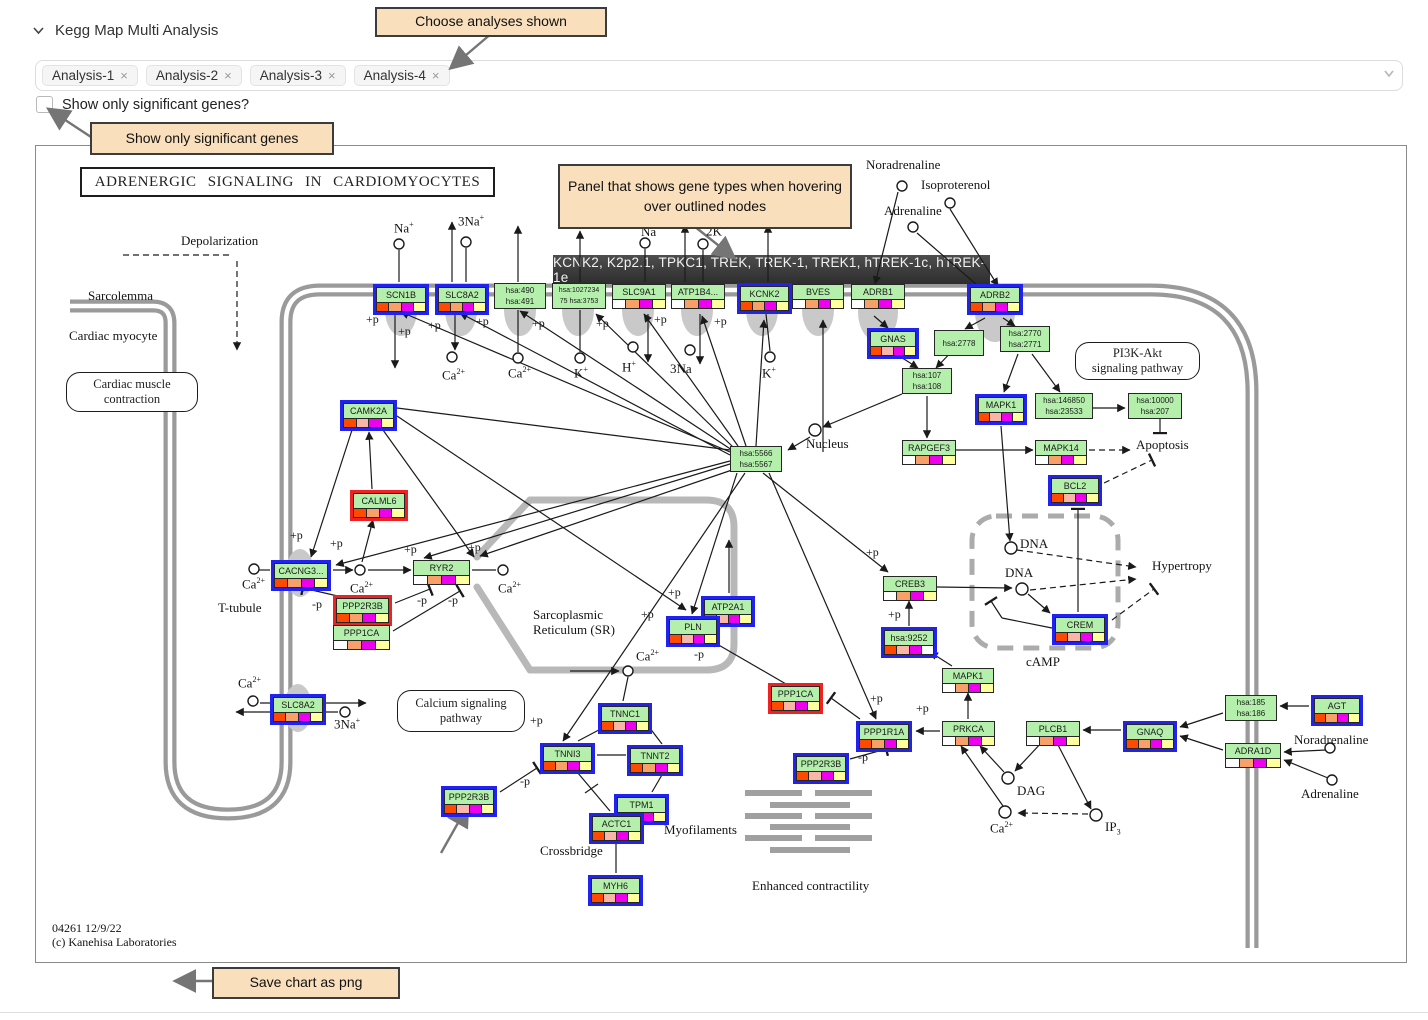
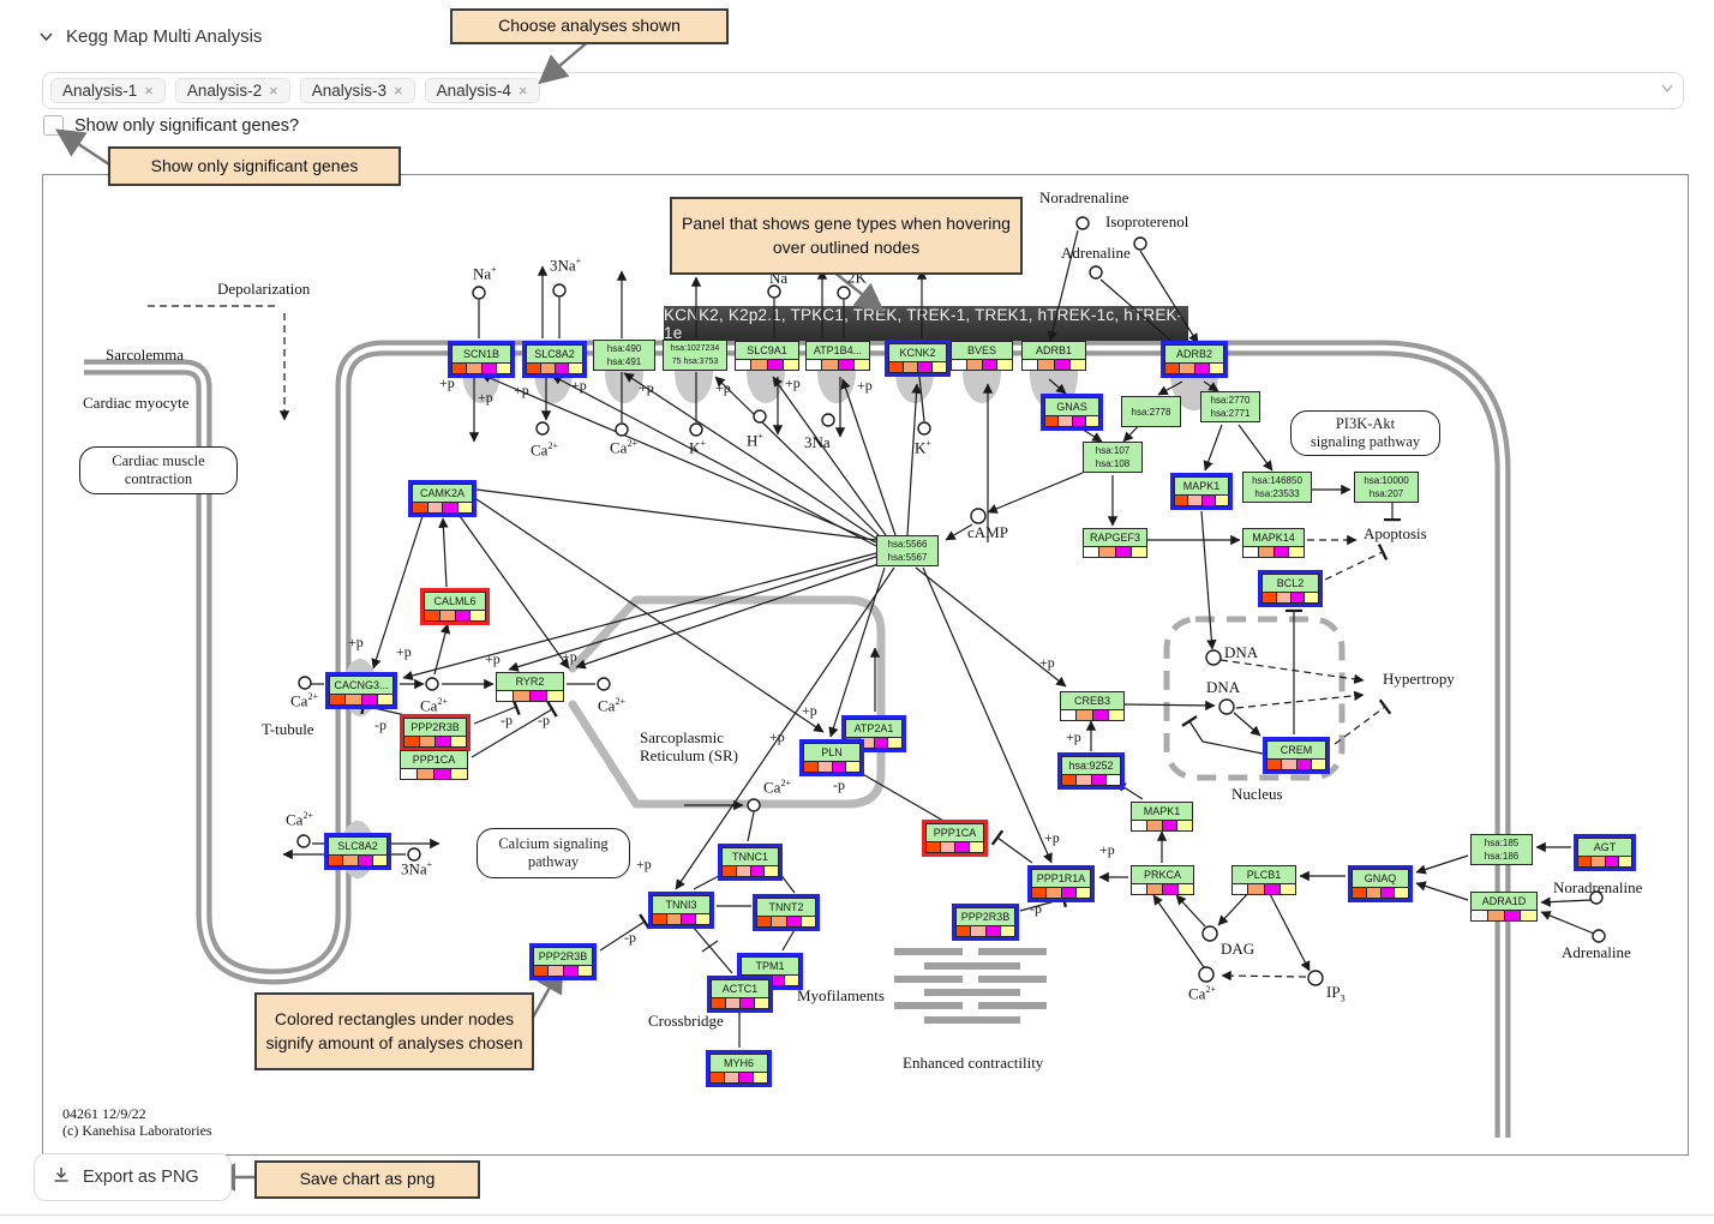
  Kegg Map Multi Analysis
  Analysis-1
  ×
  Analysis-2
  ×
  Analysis-3
  ×
  Analysis-4
  ×
  Show only significant genes?
- ADRENERGIC SIGNALING IN CARDIOMYOCYTES
  Cardiac muscle
  contraction
  PI3K-Akt
  signaling pathway
  Calcium signaling
  pathway
  KCNK2, K2p2.1, TPKC1, TREK, TREK-1, TREK1, hTREK-1c, hTREK1e
  SCN1B
  SLC8A2
  hsa:490
  hsa:491
  SLC9A1
  ATP1B4...
  KCNK2
  BVES
  ADRB1
  ADRB2
  GNAS
  hsa:2778
  hsa:2770
  hsa:2771
  hsa:107
  hsa:108
  MAPK1
  hsa:146850
  hsa:23533
  hsa:10000
  hsa:207
  RAPGEF3
  MAPK14
  BCL2
  CAMK2A
  CALML6
  hsa:5566
  hsa:5567
  CACNG3...
  RYR2
  PPP2R3B
  PPP1CA
  ATP2A1
  PLN
  CREB3
  hsa:9252
  CREM
  PPP1CA
  MAPK1
  PPP1R1A
  PRKCA
  PLCB1
  GNAQ
  hsa:185
  hsa:186
  AGT
  ADRA1D
  PPP2R3B
  SLC8A2
  TNNC1
  TNNI3
  TNNT2
  TPM1
  ACTC1
  MYH6
  PPP2R3B
  Depolarization
  Sarcolemma
  Cardiac myocyte
  T-tubule
  Sarcoplasmic
  Reticulum (SR)
  Myofilaments
  Crossbridge
  Enhanced contractility
- cAMP
+ Nucleus
  Hypertropy
  Apoptosis
- Nucleus
+ cAMP
  DNA
  DNA
  DAG
  IP3
  Noradrenaline
  Isoproterenol
  Adrenaline
  Noradrenaline
  Adrenaline
  04261 12/9/22
  (c) Kanehisa Laboratories
  Na+
  3Na+
  Na
  Ca2+
  Ca2+
  K+
  H+
  3Na
  K+
  Ca2+
  Ca2+
  Ca2+
  Ca2+
  Ca2+
  3Na+
  Ca2+
  +p
  +p
  +p
  +p
  +p
  +p
  +p
  +p
  +p
  +p
  +p
  +p
  -p
  -p
  -p
  +p
  +p
  -p
  +p
  +p
  +p
  +p
  -p
  +p
  -p
  Choose analyses shown
  Show only significant genes
  Panel that shows gene types when hovering over outlined nodes
+ Colored rectangles under nodes signify amount of analyses chosen
  Save chart as png
+ Export as PNG
